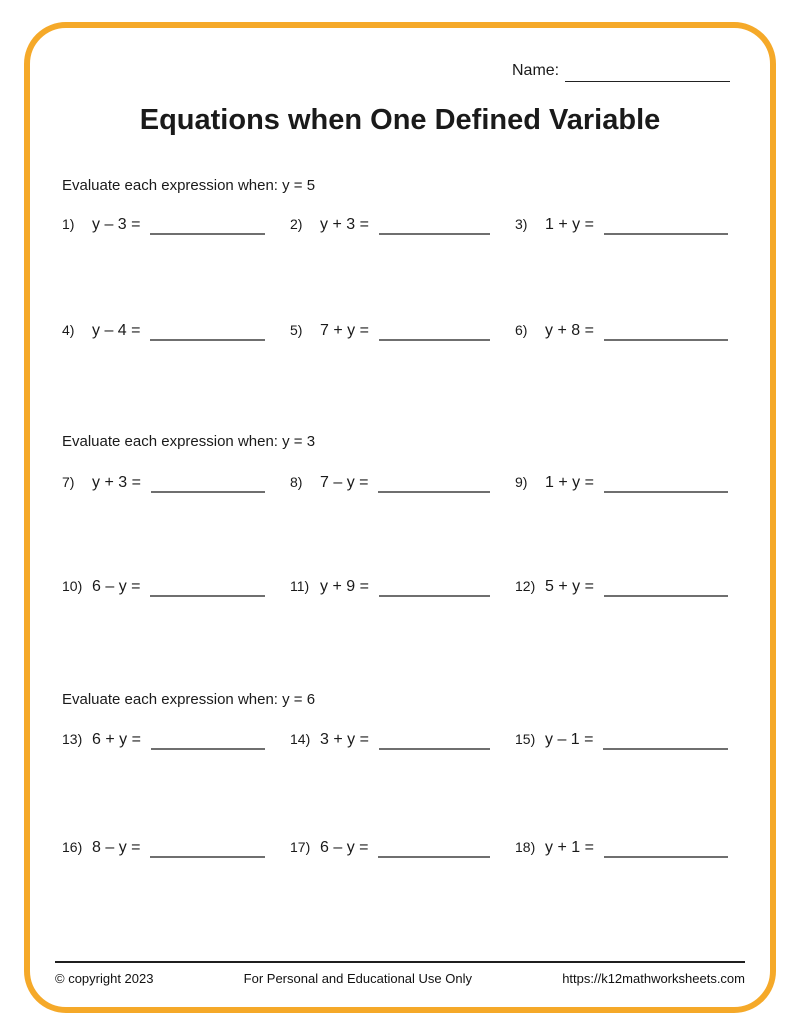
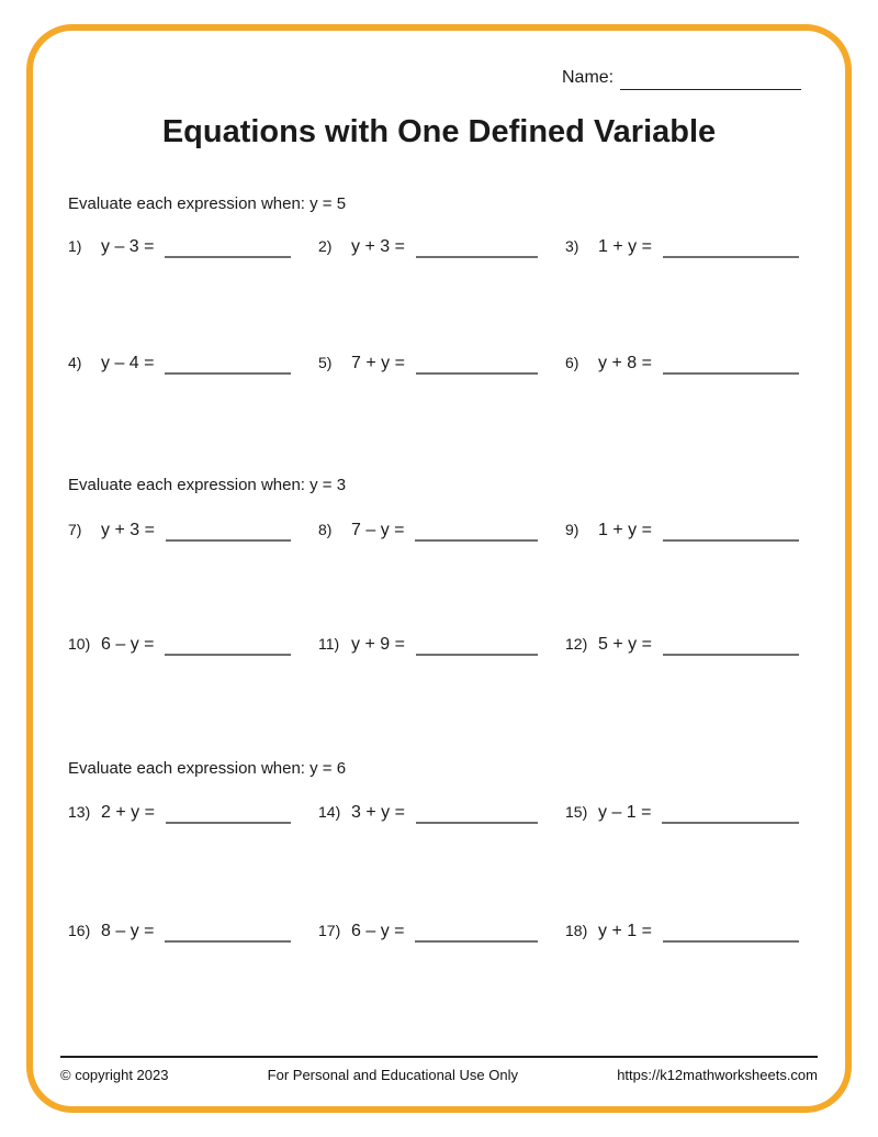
  Name:
- Equations when One Defined Variable
+ Equations with One Defined Variable
  Evaluate each expression when: y = 5
  1)
  y – 3 =
  2)
  y + 3 =
  3)
  1 + y =
  4)
  y – 4 =
  5)
  7 + y =
  6)
  y + 8 =
  Evaluate each expression when: y = 3
  7)
  y + 3 =
  8)
  7 – y =
  9)
  1 + y =
  10)
  6 – y =
  11)
  y + 9 =
  12)
  5 + y =
  Evaluate each expression when: y = 6
  13)
- 6 + y =
+ 2 + y =
  14)
  3 + y =
  15)
  y – 1 =
  16)
  8 – y =
  17)
  6 – y =
  18)
  y + 1 =
  © copyright 2023
  For Personal and Educational Use Only
  https://k12mathworksheets.com
